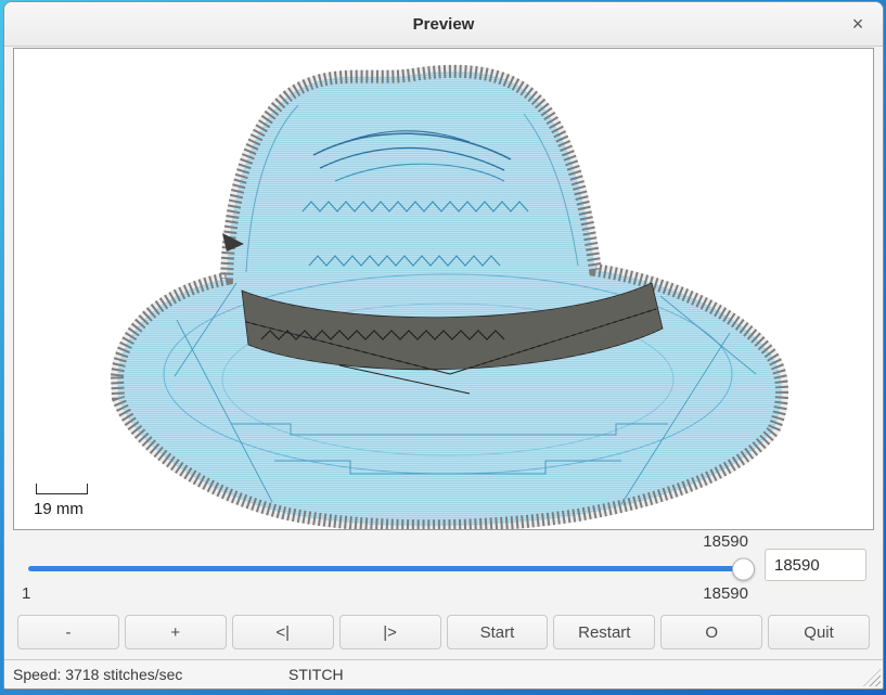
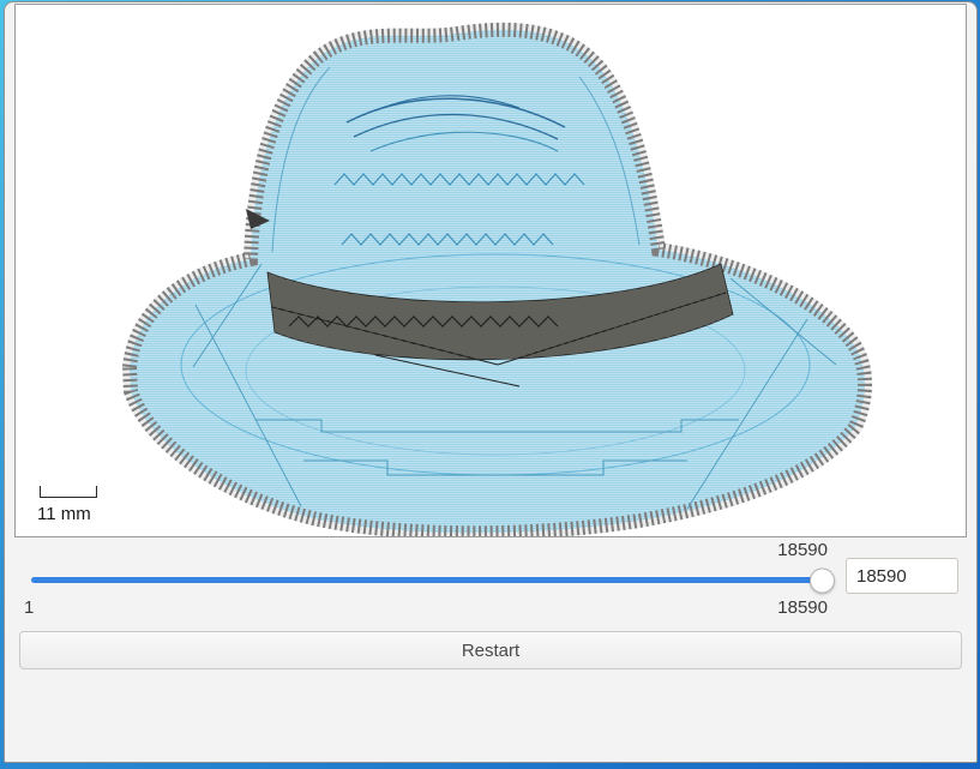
- Preview
- ×
- 19 mm
+ 11 mm
  18590
  18590
  1
  18590
- -
- +
- <|
- |>
- Start
  Restart
- O
- Quit
- Speed: 3718 stitches/sec
- STITCH
